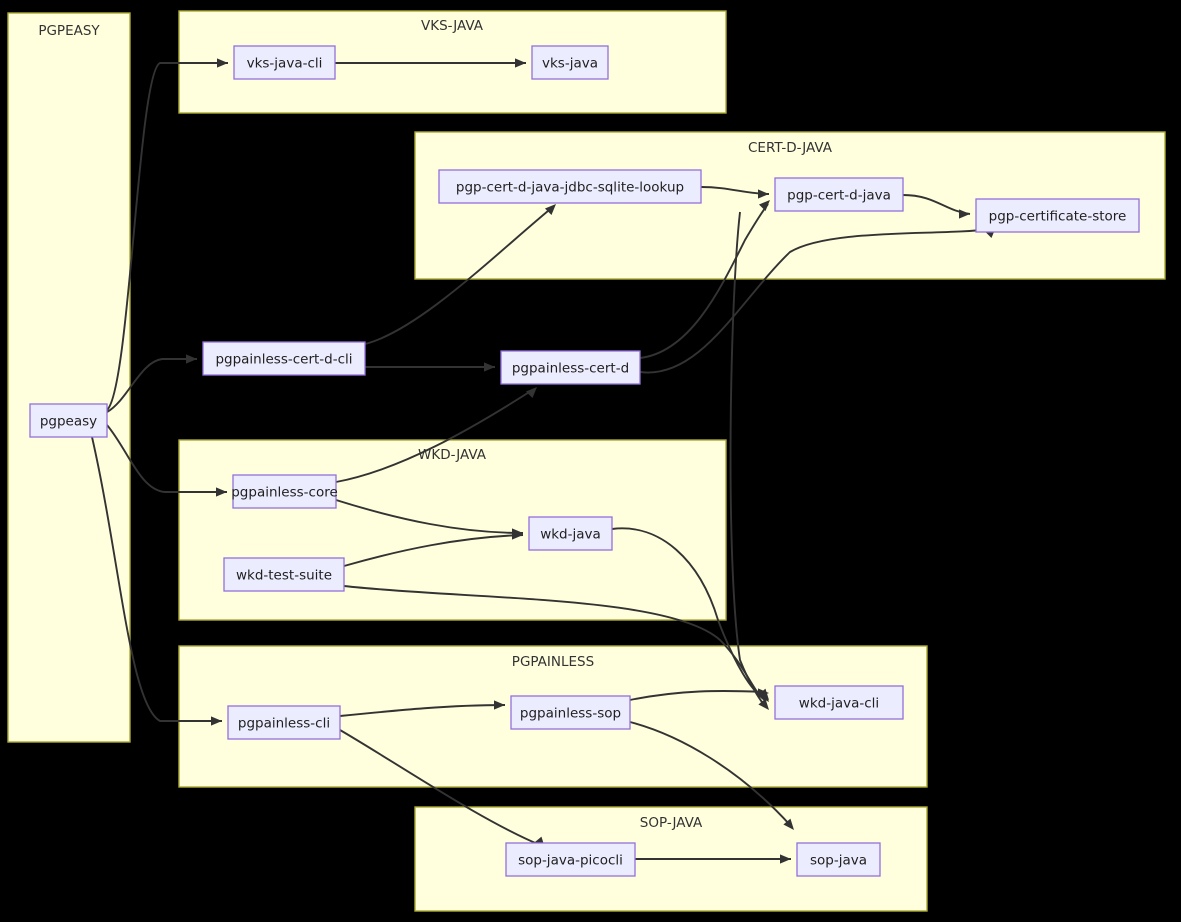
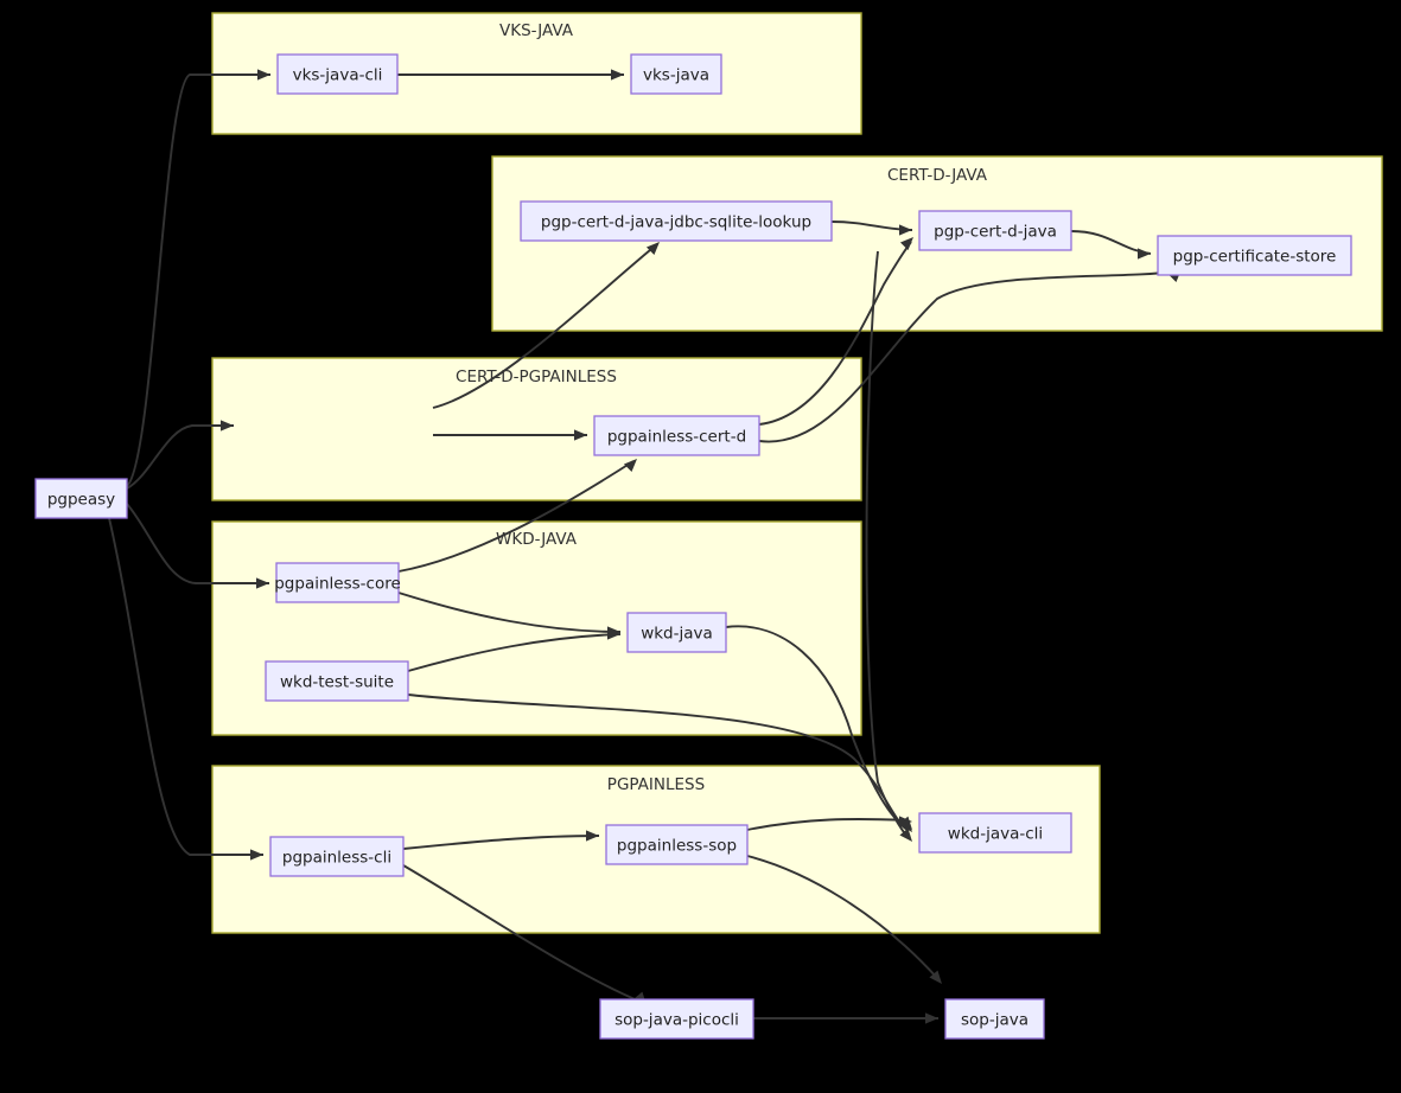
- PGPEASY
  VKS-JAVA
  CERT-D-JAVA
+ CERT-D-PGPAINLESS
  WKD-JAVA
  PGPAINLESS
- SOP-JAVA
  pgpeasy
  vks-java-cli
  vks-java
  pgp-cert-d-java-jdbc-sqlite-lookup
  pgp-cert-d-java
  pgp-certificate-store
- pgpainless-cert-d-cli
  pgpainless-cert-d
  pgpainless-core
  wkd-java
  wkd-test-suite
  pgpainless-cli
  pgpainless-sop
  wkd-java-cli
  sop-java-picocli
  sop-java
